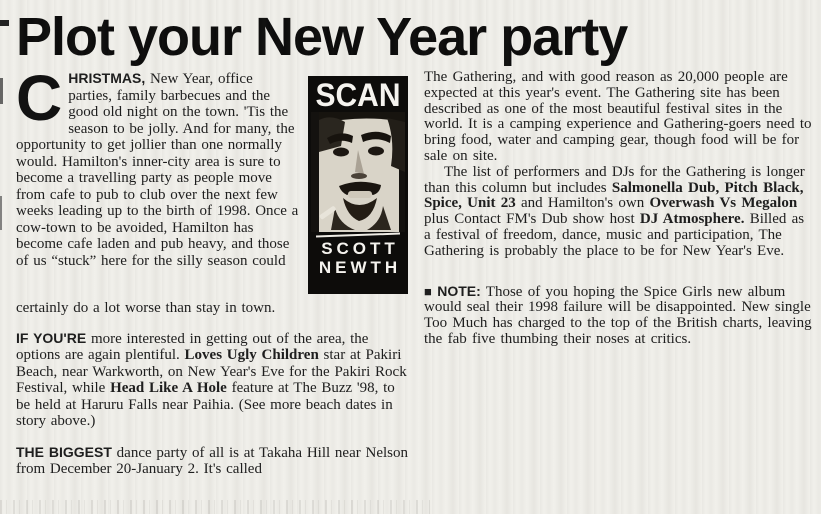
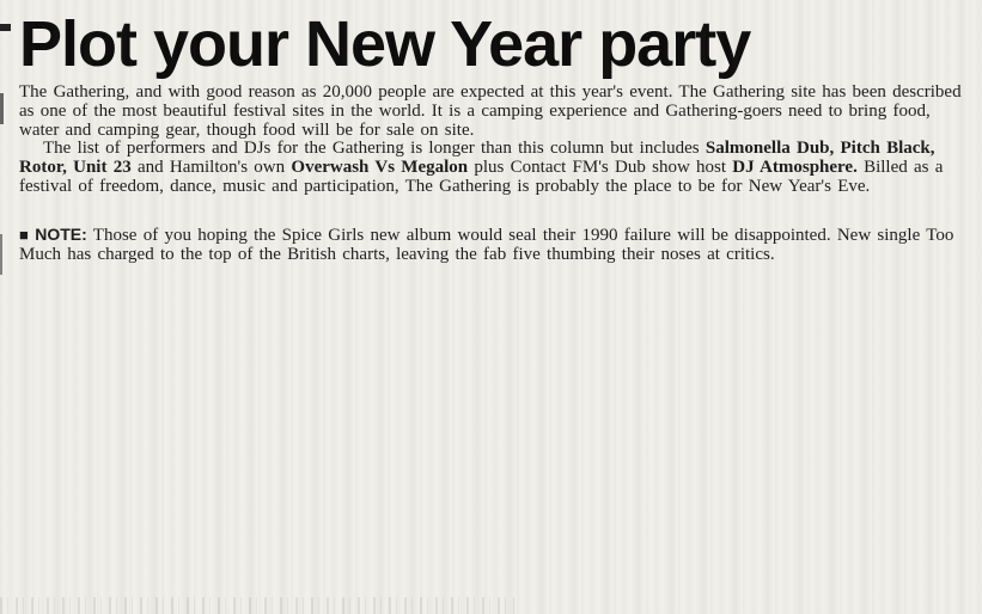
- SCAN
- SCOTT
- NEWTH
- C
- HRISTMAS, New Year, office parties, family barbecues and the good old night on the town. 'Tis the season to be jolly. And for many, the opportunity to get jollier than one normally would. Hamilton's inner-city area is sure to become a travelling party as people move from cafe to pub to club over the next few weeks leading up to the birth of 1998. Once a cow-town to be avoided, Hamilton has become cafe laden and pub heavy, and those of us “stuck” here for the silly season could
- certainly do a lot worse than stay in town.
- IF YOU'RE more interested in getting out of the area, the options are again plentiful. Loves Ugly Children star at Pakiri Beach, near Warkworth, on New Year's Eve for the Pakiri Rock Festival, while Head Like A Hole feature at The Buzz '98, to be held at Haruru Falls near Paihia. (See more beach dates in story above.)
- THE BIGGEST dance party of all is at Takaha Hill near Nelson from December 20-January 2. It's called
  The Gathering, and with good reason as 20,000 people are expected at this year's event. The Gathering site has been described as one of the most beautiful festival sites in the world. It is a camping experience and Gathering-goers need to bring food, water and camping gear, though food will be for sale on site.
- The list of performers and DJs for the Gathering is longer than this column but includes Salmonella Dub, Pitch Black, Spice, Unit 23 and Hamilton's own Overwash Vs Megalon plus Contact FM's Dub show host DJ Atmosphere. Billed as a festival of freedom, dance, music and participation, The Gathering is probably the place to be for New Year's Eve.
+ The list of performers and DJs for the Gathering is longer than this column but includes Salmonella Dub, Pitch Black, Rotor, Unit 23 and Hamilton's own Overwash Vs Megalon plus Contact FM's Dub show host DJ Atmosphere. Billed as a festival of freedom, dance, music and participation, The Gathering is probably the place to be for New Year's Eve.
- ■ NOTE: Those of you hoping the Spice Girls new album would seal their 1998 failure will be disappointed. New single Too Much has charged to the top of the British charts, leaving the fab five thumbing their noses at critics.
+ ■ NOTE: Those of you hoping the Spice Girls new album would seal their 1990 failure will be disappointed. New single Too Much has charged to the top of the British charts, leaving the fab five thumbing their noses at critics.
